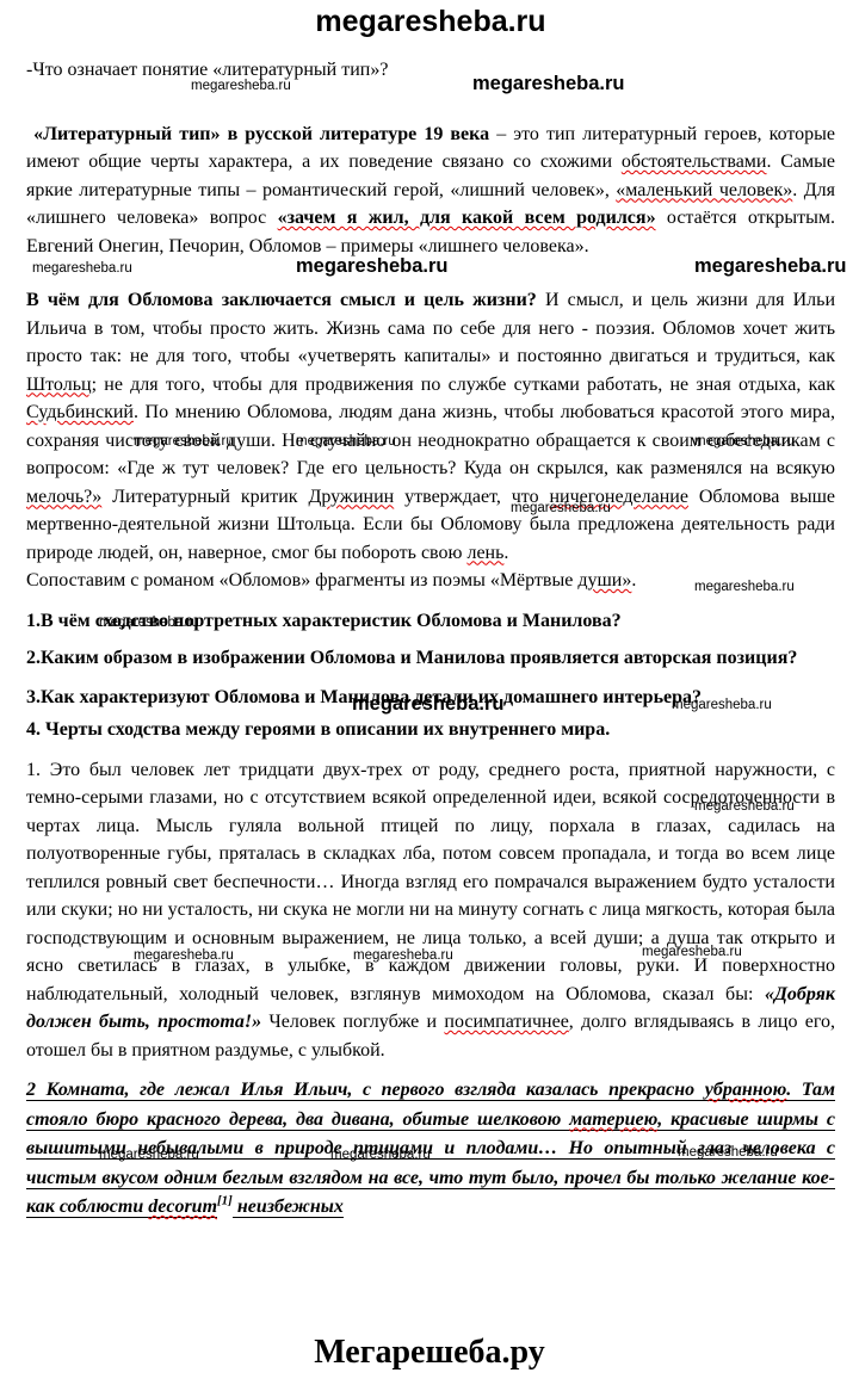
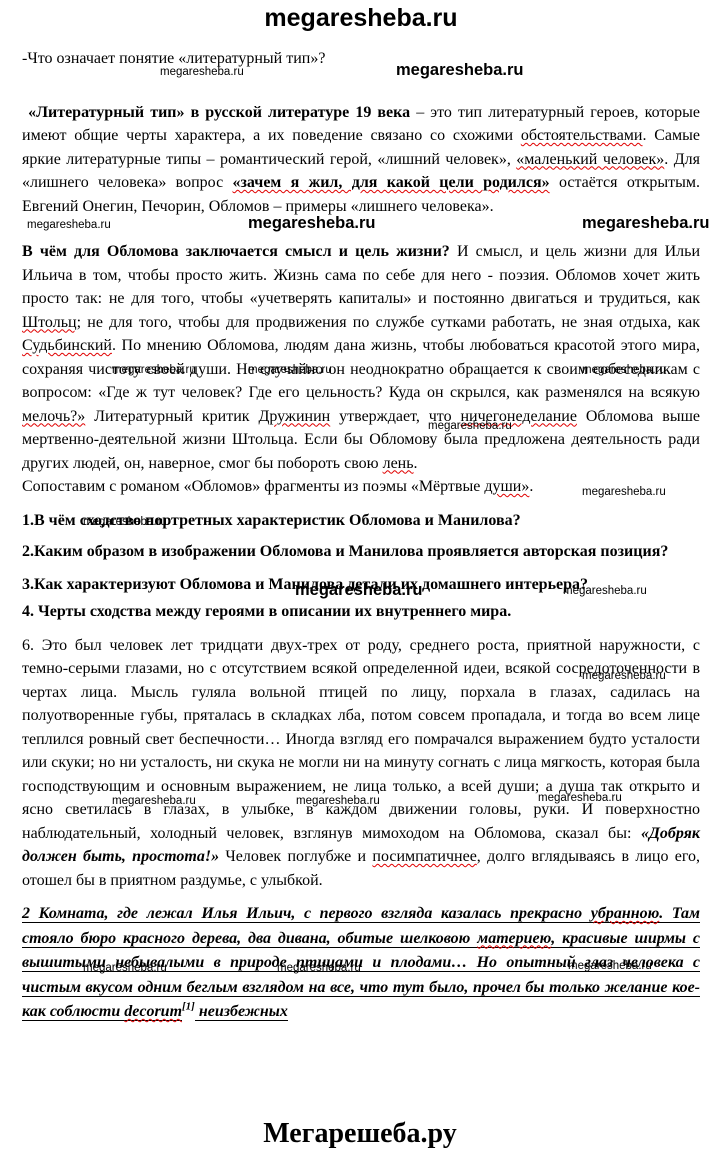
  megaresheba.ru
  -Что означает понятие «литературный тип»?
- «Литературный тип» в русской литературе 19 века – это тип литературный героев, которые имеют общие черты характера, а их поведение связано со схожими обстоятельствами. Самые яркие литературные типы – романтический герой, «лишний человек», «маленький человек». Для «лишнего человека» вопрос «зачем я жил, для какой всем родился» остаётся открытым. Евгений Онегин, Печорин, Обломов – примеры «лишнего человека».
+ «Литературный тип» в русской литературе 19 века – это тип литературный героев, которые имеют общие черты характера, а их поведение связано со схожими обстоятельствами. Самые яркие литературные типы – романтический герой, «лишний человек», «маленький человек». Для «лишнего человека» вопрос «зачем я жил, для какой цели родился» остаётся открытым. Евгений Онегин, Печорин, Обломов – примеры «лишнего человека».
- В чём для Обломова заключается смысл и цель жизни? И смысл, и цель жизни для Ильи Ильича в том, чтобы просто жить. Жизнь сама по себе для него - поэзия. Обломов хочет жить просто так: не для того, чтобы «учетверять капиталы» и постоянно двигаться и трудиться, как Штольц; не для того, чтобы для продвижения по службе сутками работать, не зная отдыха, как Судьбинский. По мнению Обломова, людям дана жизнь, чтобы любоваться красотой этого мира, сохраняя чистоту своей души. Не случайно он неоднократно обращается к своим собеседникам с вопросом: «Где ж тут человек? Где его цельность? Куда он скрылся, как разменялся на всякую мелочь?» Литературный критик Дружинин утверждает, что ничегонеделание Обломова выше мертвенно-деятельной жизни Штольца. Если бы Обломову была предложена деятельность ради природе людей, он, наверное, смог бы побороть свою лень.
+ В чём для Обломова заключается смысл и цель жизни? И смысл, и цель жизни для Ильи Ильича в том, чтобы просто жить. Жизнь сама по себе для него - поэзия. Обломов хочет жить просто так: не для того, чтобы «учетверять капиталы» и постоянно двигаться и трудиться, как Штольц; не для того, чтобы для продвижения по службе сутками работать, не зная отдыха, как Судьбинский. По мнению Обломова, людям дана жизнь, чтобы любоваться красотой этого мира, сохраняя чистоту своей души. Не случайно он неоднократно обращается к своим собеседникам с вопросом: «Где ж тут человек? Где его цельность? Куда он скрылся, как разменялся на всякую мелочь?» Литературный критик Дружинин утверждает, что ничегонеделание Обломова выше мертвенно-деятельной жизни Штольца. Если бы Обломову была предложена деятельность ради других людей, он, наверное, смог бы побороть свою лень.
  Сопоставим с романом «Обломов» фрагменты из поэмы «Мёртвые души».
  1.В чём сходство портретных характеристик Обломова и Манилова?
  2.Каким образом в изображении Обломова и Манилова проявляется авторская позиция?
  3.Как характеризуют Обломова и Манилова детали их домашнего интерьера?
  4. Черты сходства между героями в описании их внутреннего мира.
- 1. Это был человек лет тридцати двух-трех от роду, среднего роста, приятной наружности, с темно-серыми глазами, но с отсутствием всякой определенной идеи, всякой сосредоточенности в чертах лица. Мысль гуляла вольной птицей по лицу, порхала в глазах, садилась на полуотворенные губы, пряталась в складках лба, потом совсем пропадала, и тогда во всем лице теплился ровный свет беспечности… Иногда взгляд его помрачался выражением будто усталости или скуки; но ни усталость, ни скука не могли ни на минуту согнать с лица мягкость, которая была господствующим и основным выражением, не лица только, а всей души; а душа так открыто и ясно светилась в глазах, в улыбке, в каждом движении головы, руки. И поверхностно наблюдательный, холодный человек, взглянув мимоходом на Обломова, сказал бы: «Добряк должен быть, простота!» Человек поглубже и посимпатичнее, долго вглядываясь в лицо его, отошел бы в приятном раздумье, с улыбкой.
+ 6. Это был человек лет тридцати двух-трех от роду, среднего роста, приятной наружности, с темно-серыми глазами, но с отсутствием всякой определенной идеи, всякой сосредоточенности в чертах лица. Мысль гуляла вольной птицей по лицу, порхала в глазах, садилась на полуотворенные губы, пряталась в складках лба, потом совсем пропадала, и тогда во всем лице теплился ровный свет беспечности… Иногда взгляд его помрачался выражением будто усталости или скуки; но ни усталость, ни скука не могли ни на минуту согнать с лица мягкость, которая была господствующим и основным выражением, не лица только, а всей души; а душа так открыто и ясно светилась в глазах, в улыбке, в каждом движении головы, руки. И поверхностно наблюдательный, холодный человек, взглянув мимоходом на Обломова, сказал бы: «Добряк должен быть, простота!» Человек поглубже и посимпатичнее, долго вглядываясь в лицо его, отошел бы в приятном раздумье, с улыбкой.
  2 Комната, где лежал Илья Ильич, с первого взгляда казалась прекрасно убранною. Там стояло бюро красного дерева, два дивана, обитые шелковою материею, красивые ширмы с вышитыми небывалыми в природе птицами и плодами… Но опытный глаз человека с чистым вкусом одним беглым взглядом на все, что тут было, прочел бы только желание кое-как соблюсти decorum[1] неизбежных
  megaresheba.ru
  megaresheba.ru
  megaresheba.ru
  megaresheba.ru
  megaresheba.ru
  megaresheba.ru
  megaresheba.ru
  megaresheba.ru
  megaresheba.ru
  megaresheba.ru
  megaresheba.ru
  megaresheba.ru
  megaresheba.ru
  megaresheba.ru
  megaresheba.ru
  megaresheba.ru
  megaresheba.ru
  megaresheba.ru
  megaresheba.ru
  megaresheba.ru
  Мегарешеба.ру
